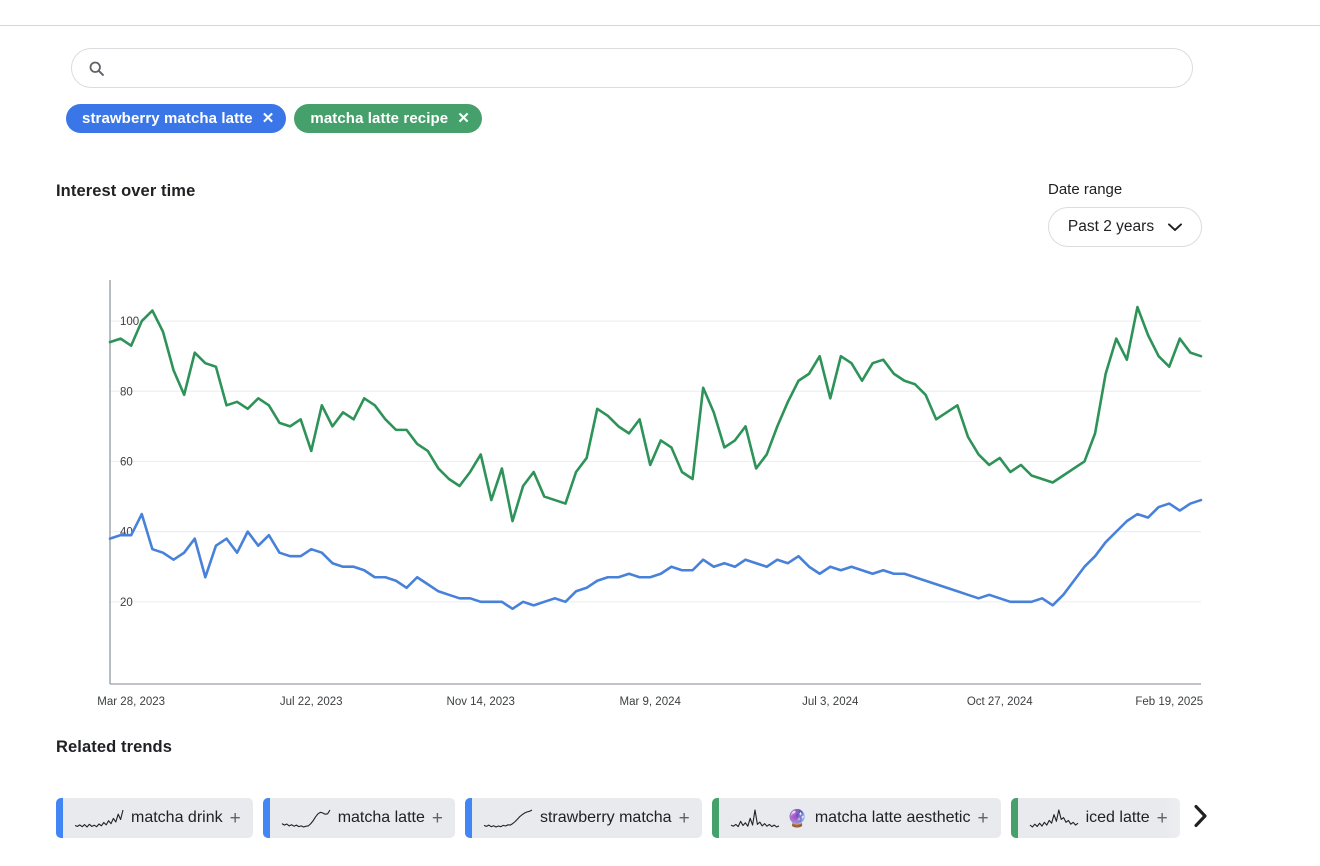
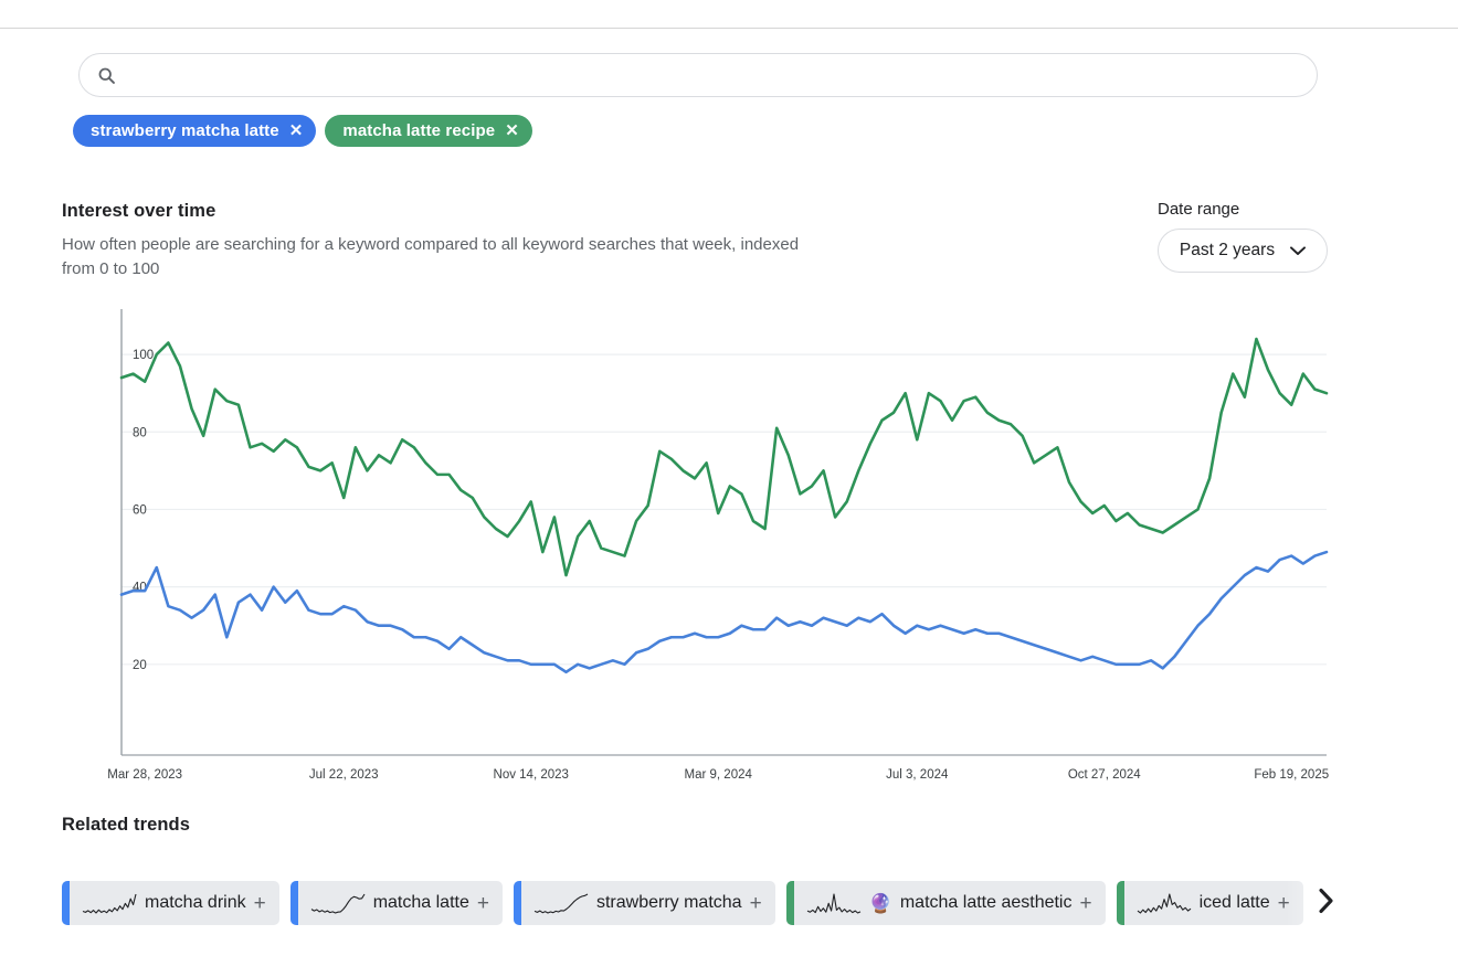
  strawberry matcha latte
  ✕
  matcha latte recipe
  ✕
  Interest over time
+ How often people are searching for a keyword compared to all keyword searches that week, indexed from 0 to 100
  Date range
  Past 2 years
  20
  40
  60
  80
  100
  Mar 28, 2023
  Jul 22, 2023
  Nov 14, 2023
  Mar 9, 2024
  Jul 3, 2024
  Oct 27, 2024
  Feb 19, 2025
  Related trends
  matcha drink
  +
  matcha latte
  +
  strawberry matcha
  +
  🔮
  matcha latte aesthetic
  +
  iced latte
  +
